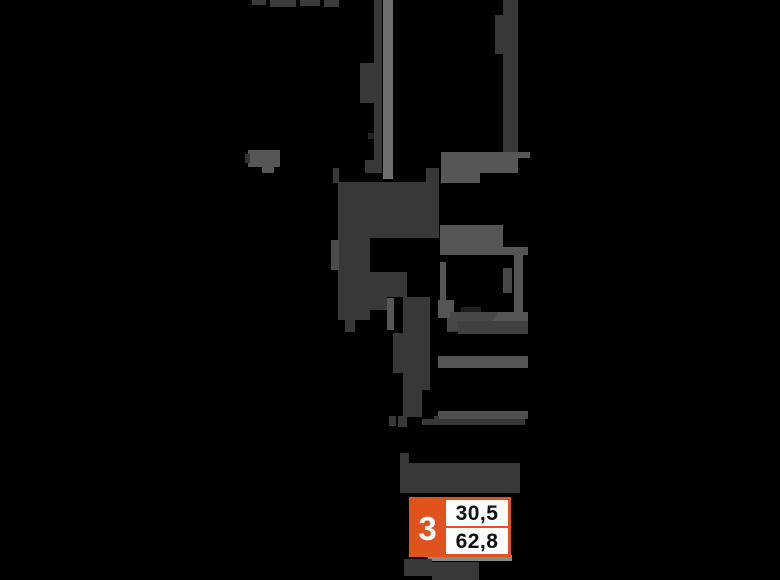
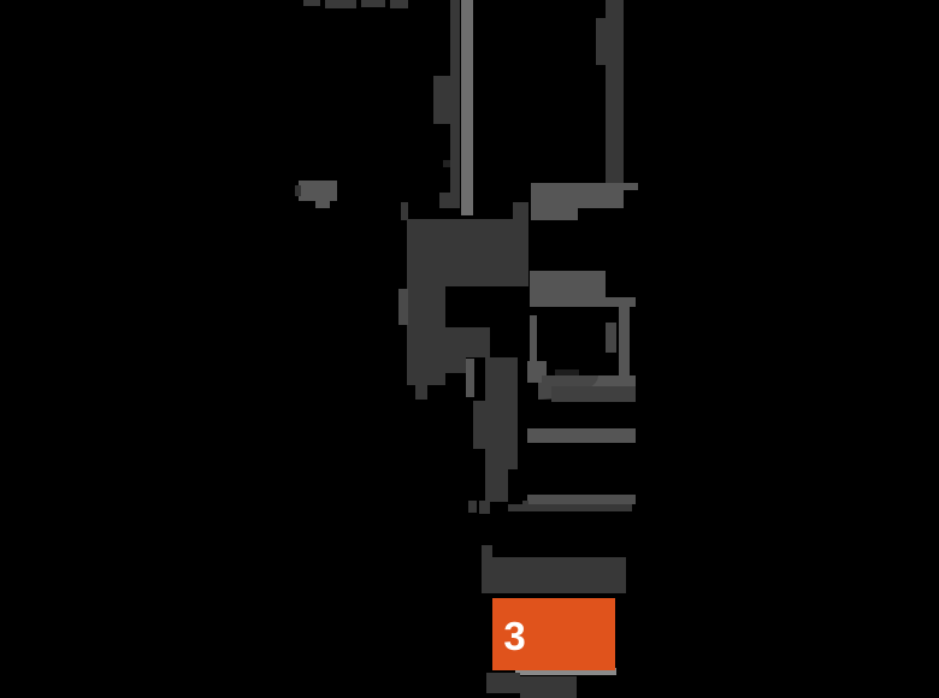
  3
- 30,5
- 62,8
